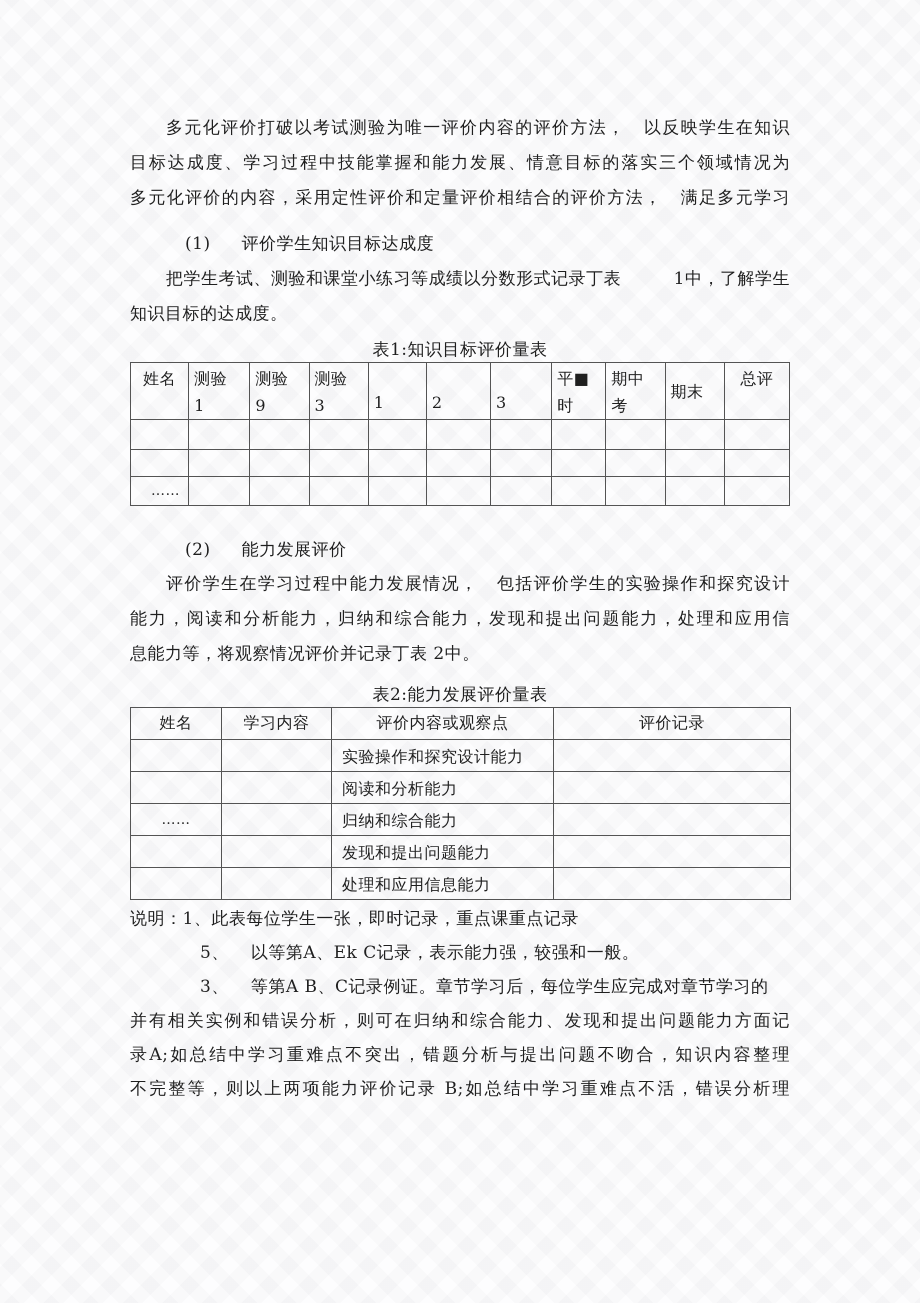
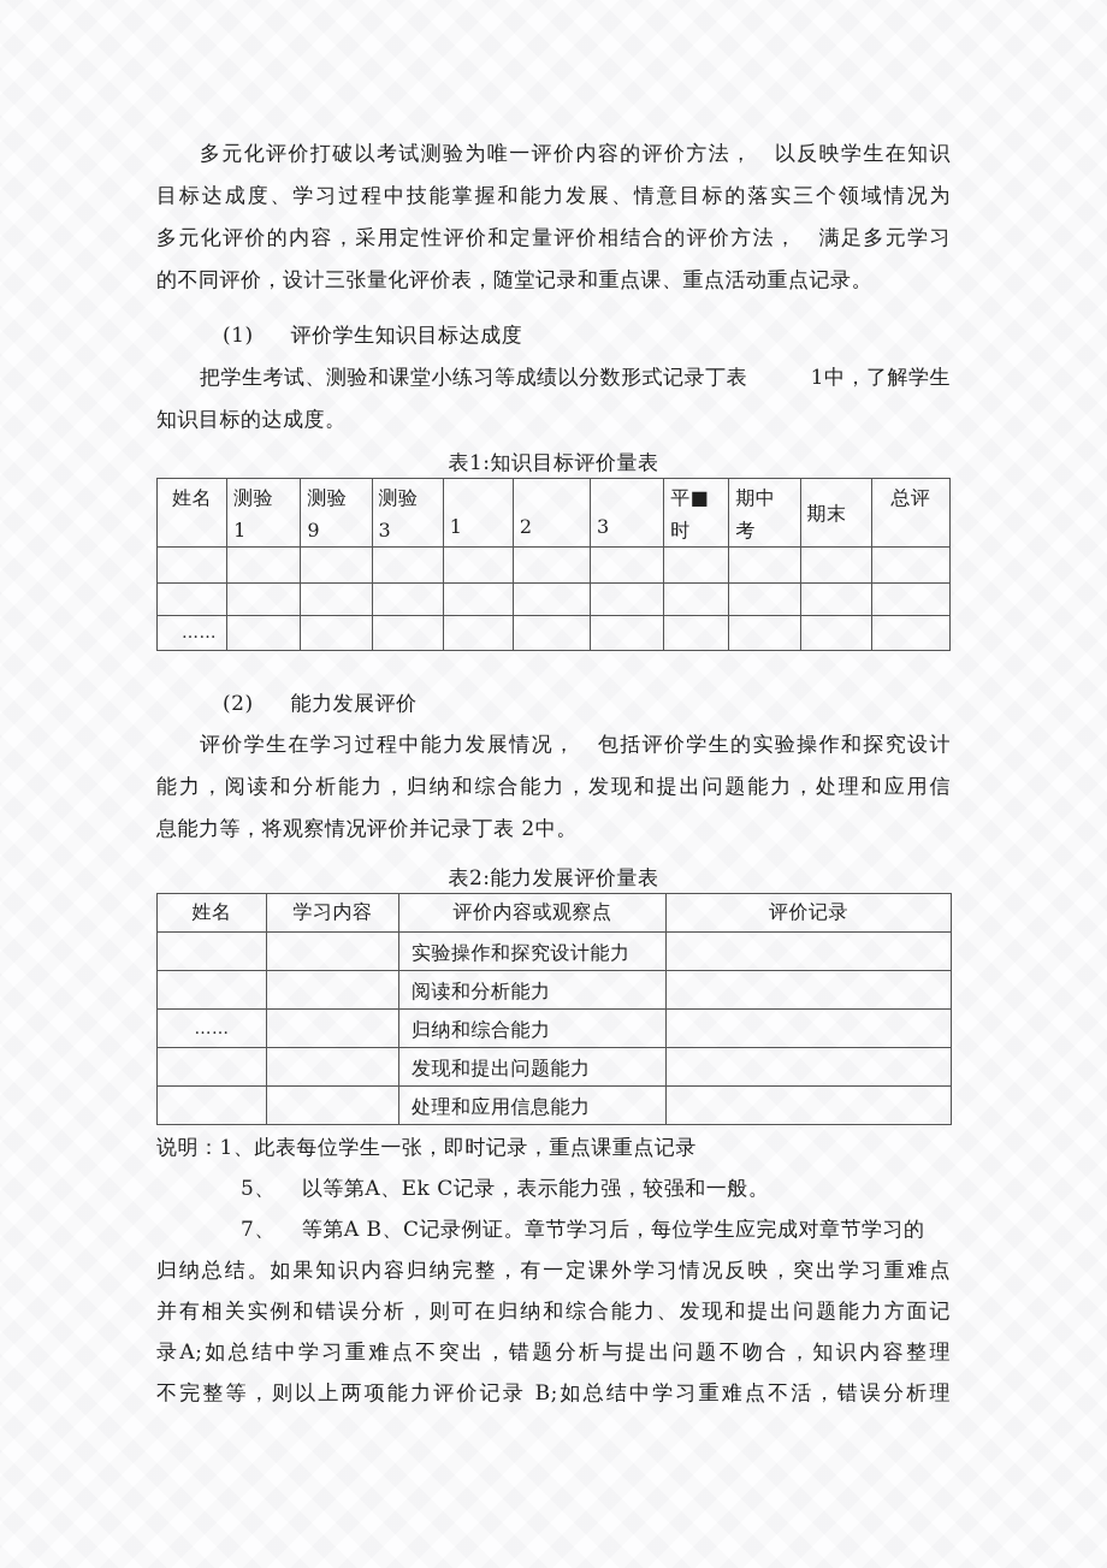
  多元化评价打破以考试测验为唯一评价内容的评价方法， 以反映学生在知识
  目标达成度、学习过程中技能掌握和能力发展、情意目标的落实三个领域情况为
  多元化评价的内容，采用定性评价和定量评价相结合的评价方法， 满足多元学习
+ 的不同评价，设计三张量化评价表，随堂记录和重点课、重点活动重点记录。
  (1) 评价学生知识目标达成度
  把学生考试、测验和课堂小练习等成绩以分数形式记录丁表 1中，了解学生
  知识目标的达成度。
  表1:知识目标评价量表
  姓名	测验 1	测验 9	测验 3	1	2	3	平■时	期中 考	期末	总评
  ……
  (2) 能力发展评价
  评价学生在学习过程中能力发展情况， 包括评价学生的实验操作和探究设计
  能力，阅读和分析能力，归纳和综合能力，发现和提出问题能力，处理和应用信
  息能力等，将观察情况评价并记录丁表 2中。
  表2:能力发展评价量表
  姓名	学习内容	评价内容或观察点	评价记录
  		实验操作和探究设计能力
  		阅读和分析能力
  ……		归纳和综合能力
  		发现和提出问题能力
  		处理和应用信息能力
  说明：1、此表每位学生一张，即时记录，重点课重点记录
  5、 以等第A、Ek C记录，表示能力强，较强和一般。
- 3、 等第A B、C记录例证。章节学习后，每位学生应完成对章节学习的
+ 7、 等第A B、C记录例证。章节学习后，每位学生应完成对章节学习的
+ 归纳总结。如果知识内容归纳完整，有一定课外学习情况反映，突出学习重难点
  并有相关实例和错误分析，则可在归纳和综合能力、发现和提出问题能力方面记
  录A;如总结中学习重难点不突出，错题分析与提出问题不吻合，知识内容整理
  不完整等，则以上两项能力评价记录 B;如总结中学习重难点不活，错误分析理
